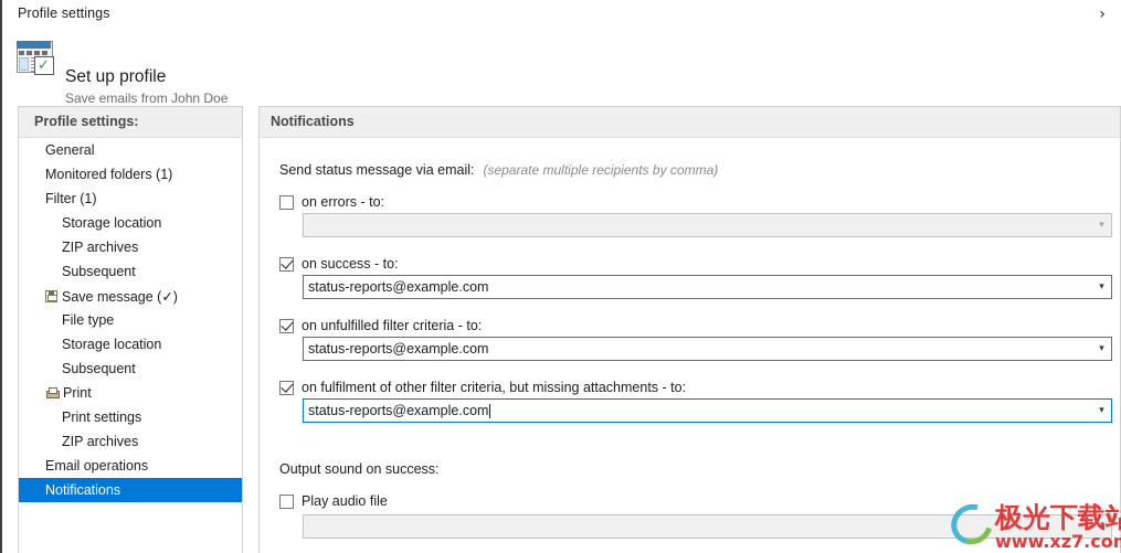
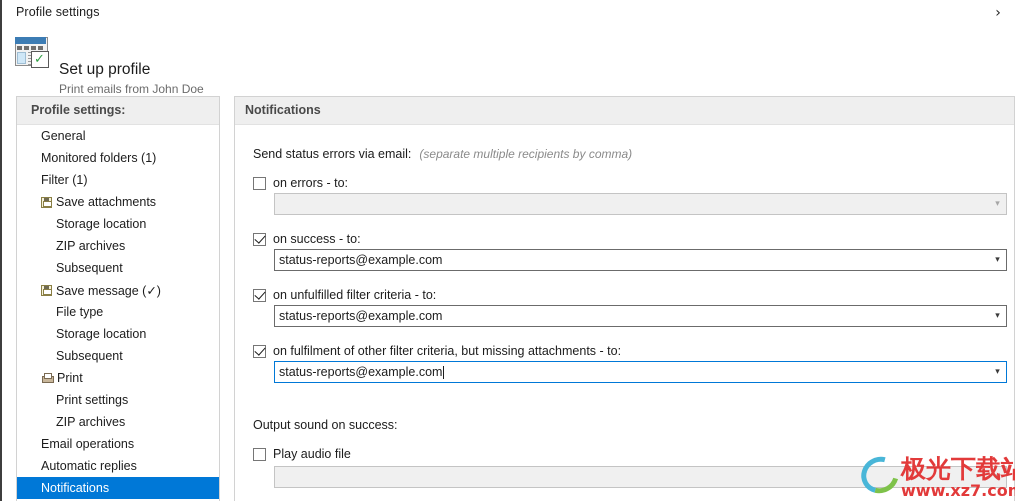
  Profile settings
  ›
  ✓
  Set up profile
- Save emails from John Doe
+ Print emails from John Doe
  Profile settings:
  General
  Monitored folders (1)
  Filter (1)
+ Save attachments
  Storage location
  ZIP archives
  Subsequent
  Save message (✓)
  File type
  Storage location
  Subsequent
  Print
  Print settings
  ZIP archives
  Email operations
+ Automatic replies
  Notifications
  Notifications
- Send status message via email: (separate multiple recipients by comma)
+ Send status errors via email: (separate multiple recipients by comma)
  on errors - to:
  ▾
  on success - to:
  status-reports@example.com
  ▾
  on unfulfilled filter criteria - to:
  status-reports@example.com
  ▾
  on fulfilment of other filter criteria, but missing attachments - to:
  status-reports@example.com
  ▾
  Output sound on success:
  Play audio file
  ▾
  极光下载站
  www.xz7.co
